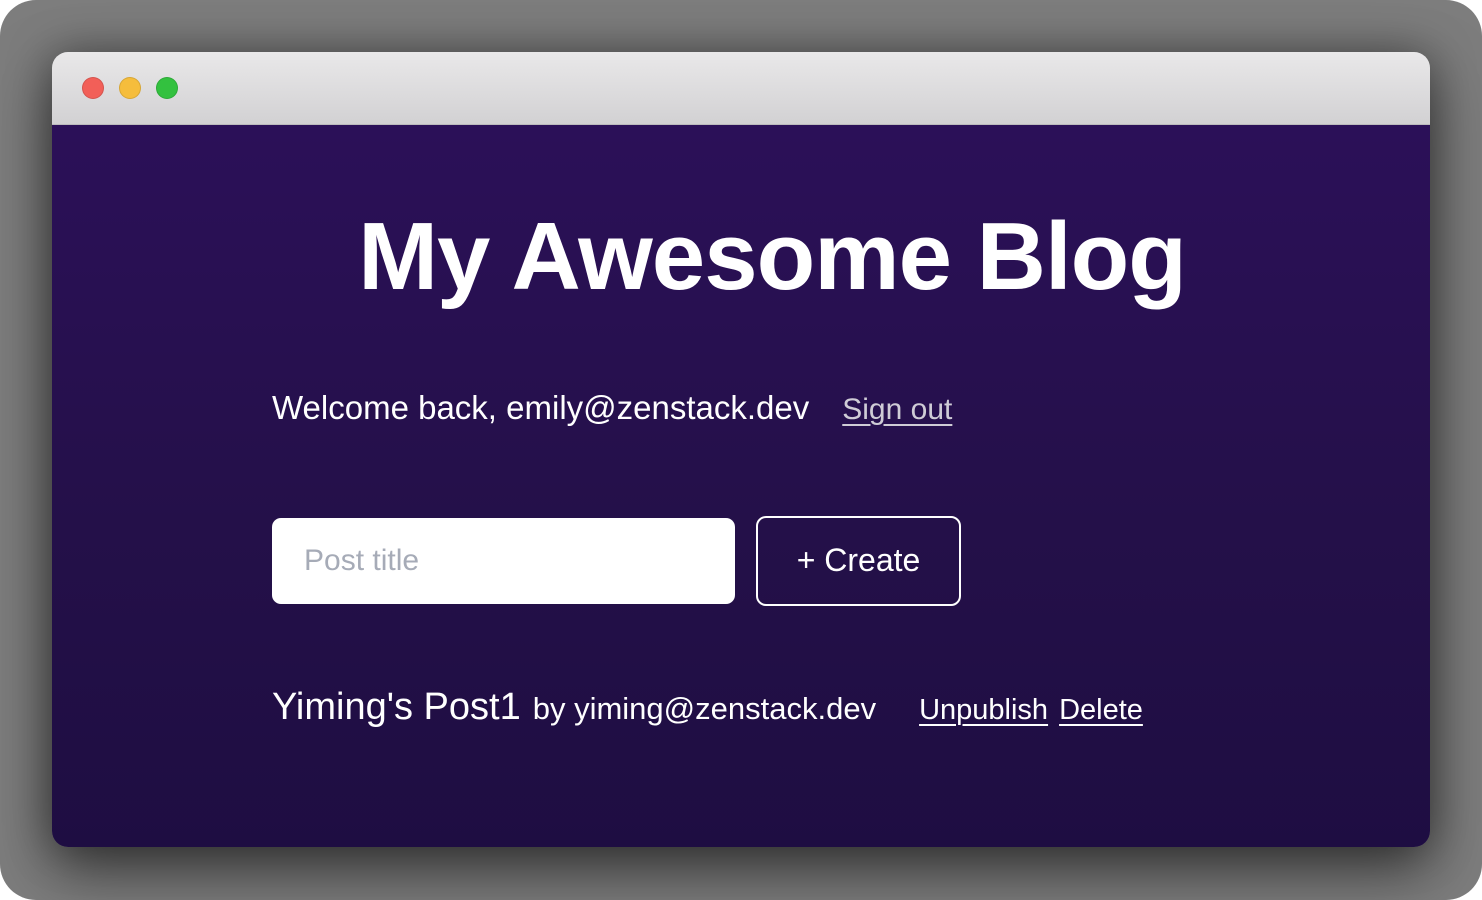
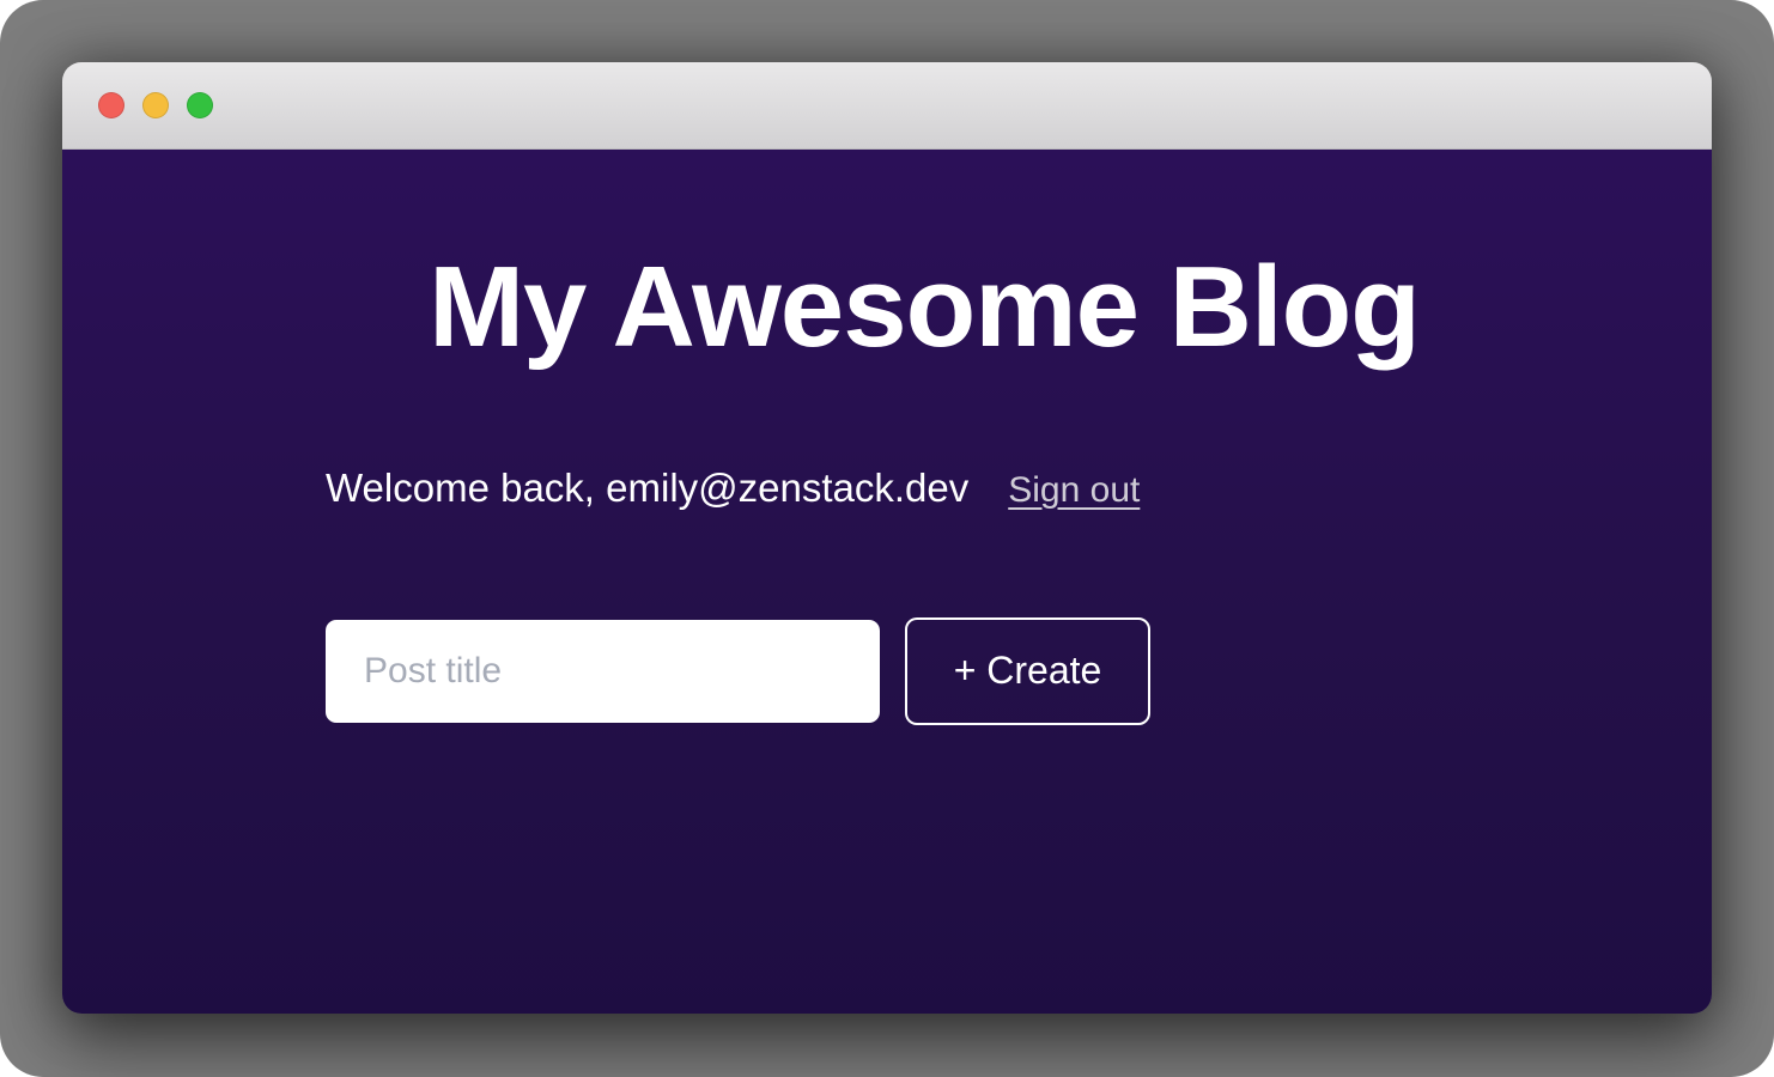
  My Awesome Blog
  Welcome back, emily@zenstack.dev
  Sign out
  Post title
  + Create
- Yiming's Post1
- by yiming@zenstack.dev
- Unpublish
- Delete
